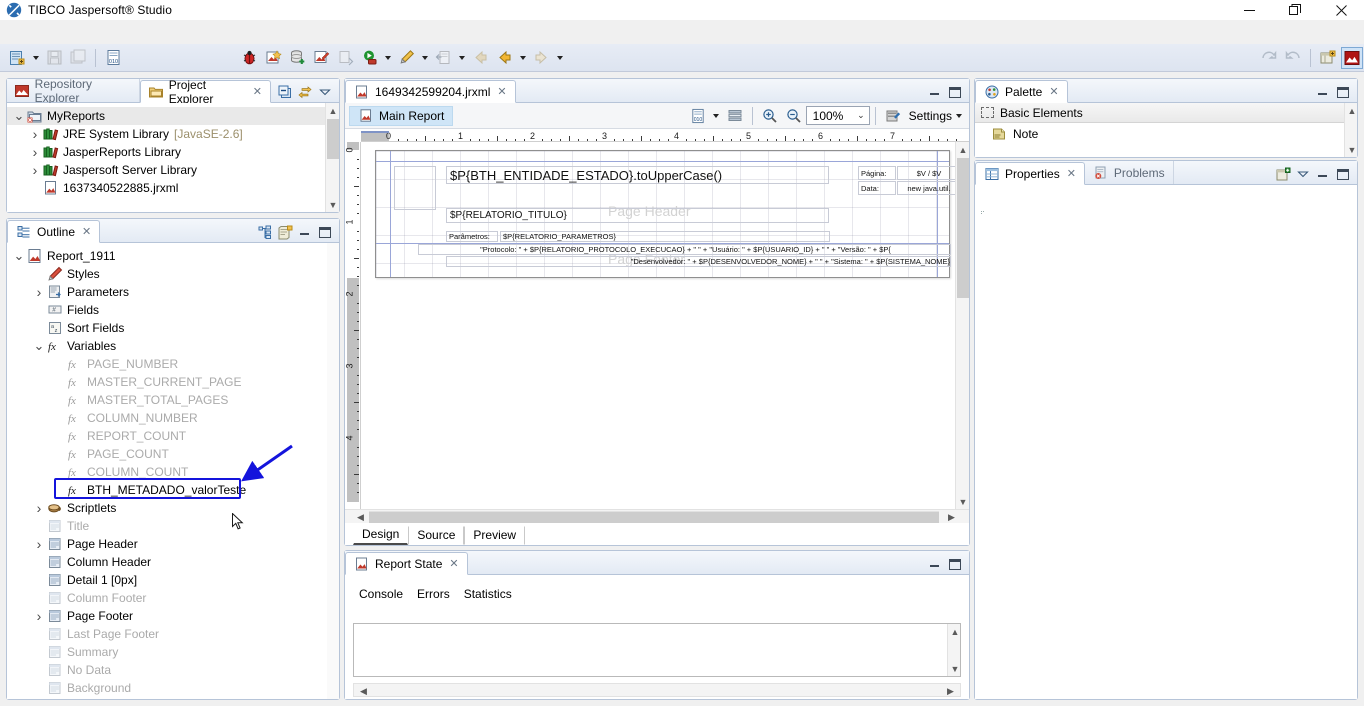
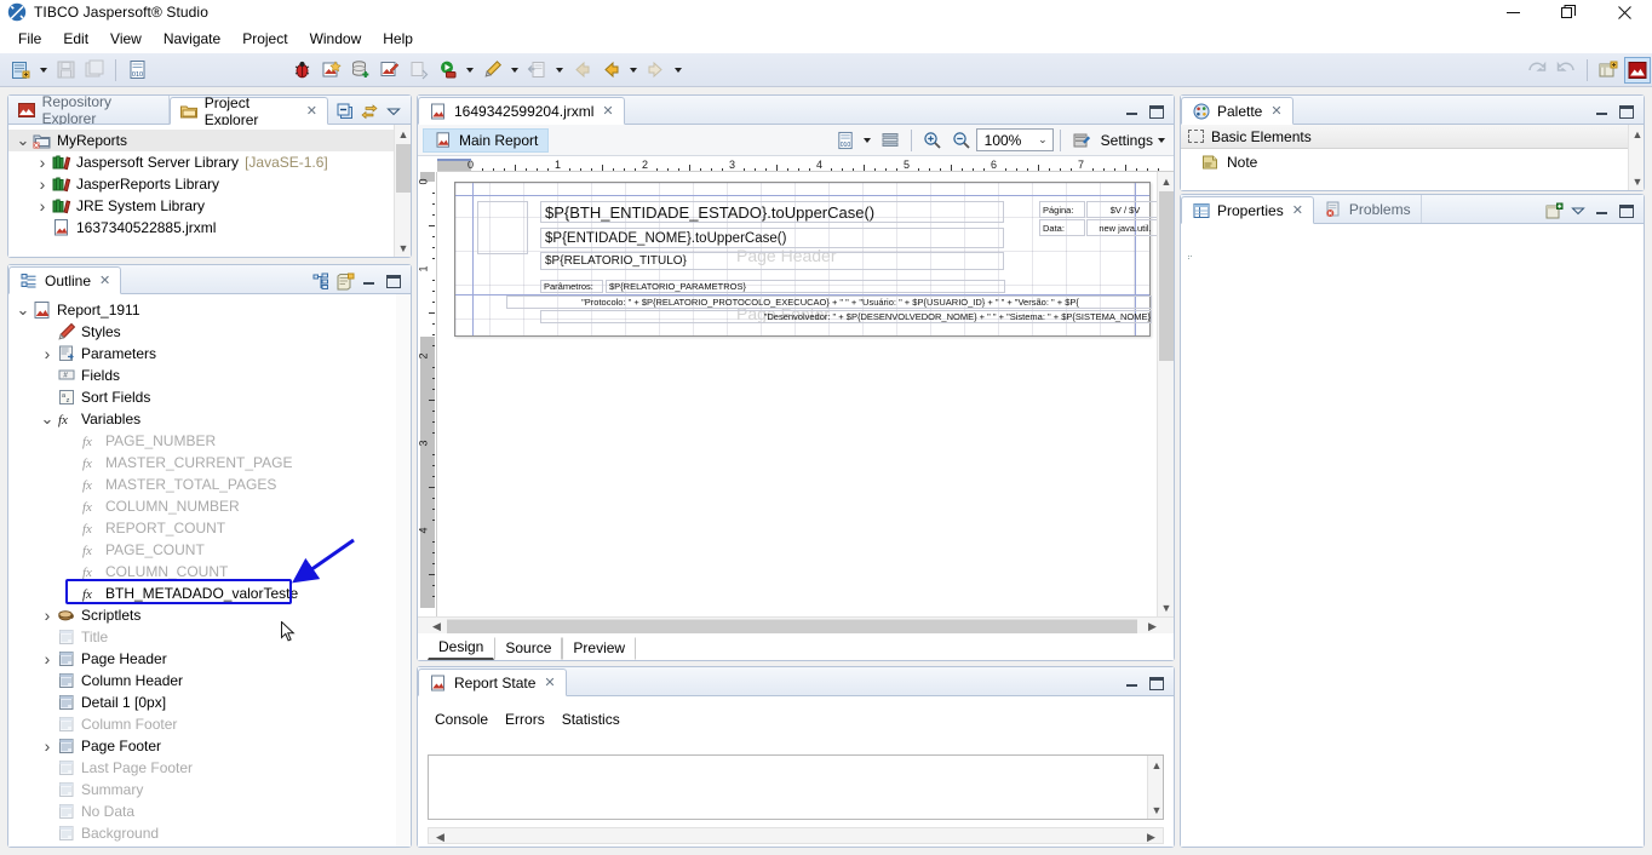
  TIBCO Jaspersoft® Studio
+ File
+ Edit
+ View
+ Navigate
+ Project
+ Window
+ Help
  Repository Explorer
  Project Explorer
  ✕
  MyReports
- JRE System Library
+ Jaspersoft Server Library
- [JavaSE-2.6]
+ [JavaSE-1.6]
  JasperReports Library
- Jaspersoft Server Library
+ JRE System Library
  1637340522885.jrxml
  ▲
  ▼
  Outline
  ✕
  Report_1911
  Styles
  Parameters
  Fields
  Sort Fields
  fx
  Variables
  fx
  PAGE_NUMBER
  fx
  MASTER_CURRENT_PAGE
  fx
  MASTER_TOTAL_PAGES
  fx
  COLUMN_NUMBER
  fx
  REPORT_COUNT
  fx
  PAGE_COUNT
  fx
  COLUMN_COUNT
  fx
  BTH_METADADO_valorTeste
  Scriptlets
  Title
  Page Header
  Column Header
  Detail 1 [0px]
  Column Footer
  Page Footer
  Last Page Footer
  Summary
  No Data
  Background
  1649342599204.jrxml
  ✕
  Main Report
  100%
  ⌄
  Settings
  0
  1
  2
  3
  4
  5
  6
  7
  Page Header
  $P{BTH_ENTIDADE_ESTADO}.toUpperCase()
+ $P{ENTIDADE_NOME}.toUpperCase()
  $P{RELATORIO_TITULO}
  Parâmetros:
  $P{RELATORIO_PARAMETROS}
  Page Footer
  "Protocolo: " + $P{RELATORIO_PROTOCOLO_EXECUCAO} + " " + "Usuário: " + $P{USUARIO_ID} + " " + "Versão: " + $P{
  "Desenvolvedor: " + $P{DESENVOLVEDOR_NOME} + " " + "Sistema: " + $P{SISTEMA_NOME}
  Página:
  $V / $V
  Data:
  new java.util.
  ▲
  ▼
  ◀
  ▶
  Design
  Source
  Preview
  Report State
  ✕
  Console
  Errors
  Statistics
  ▲
  ▼
  ◀
  ▶
  Palette
  ✕
  Basic Elements
  Note
  ▲
  ▼
  Properties
  ✕
  Problems
